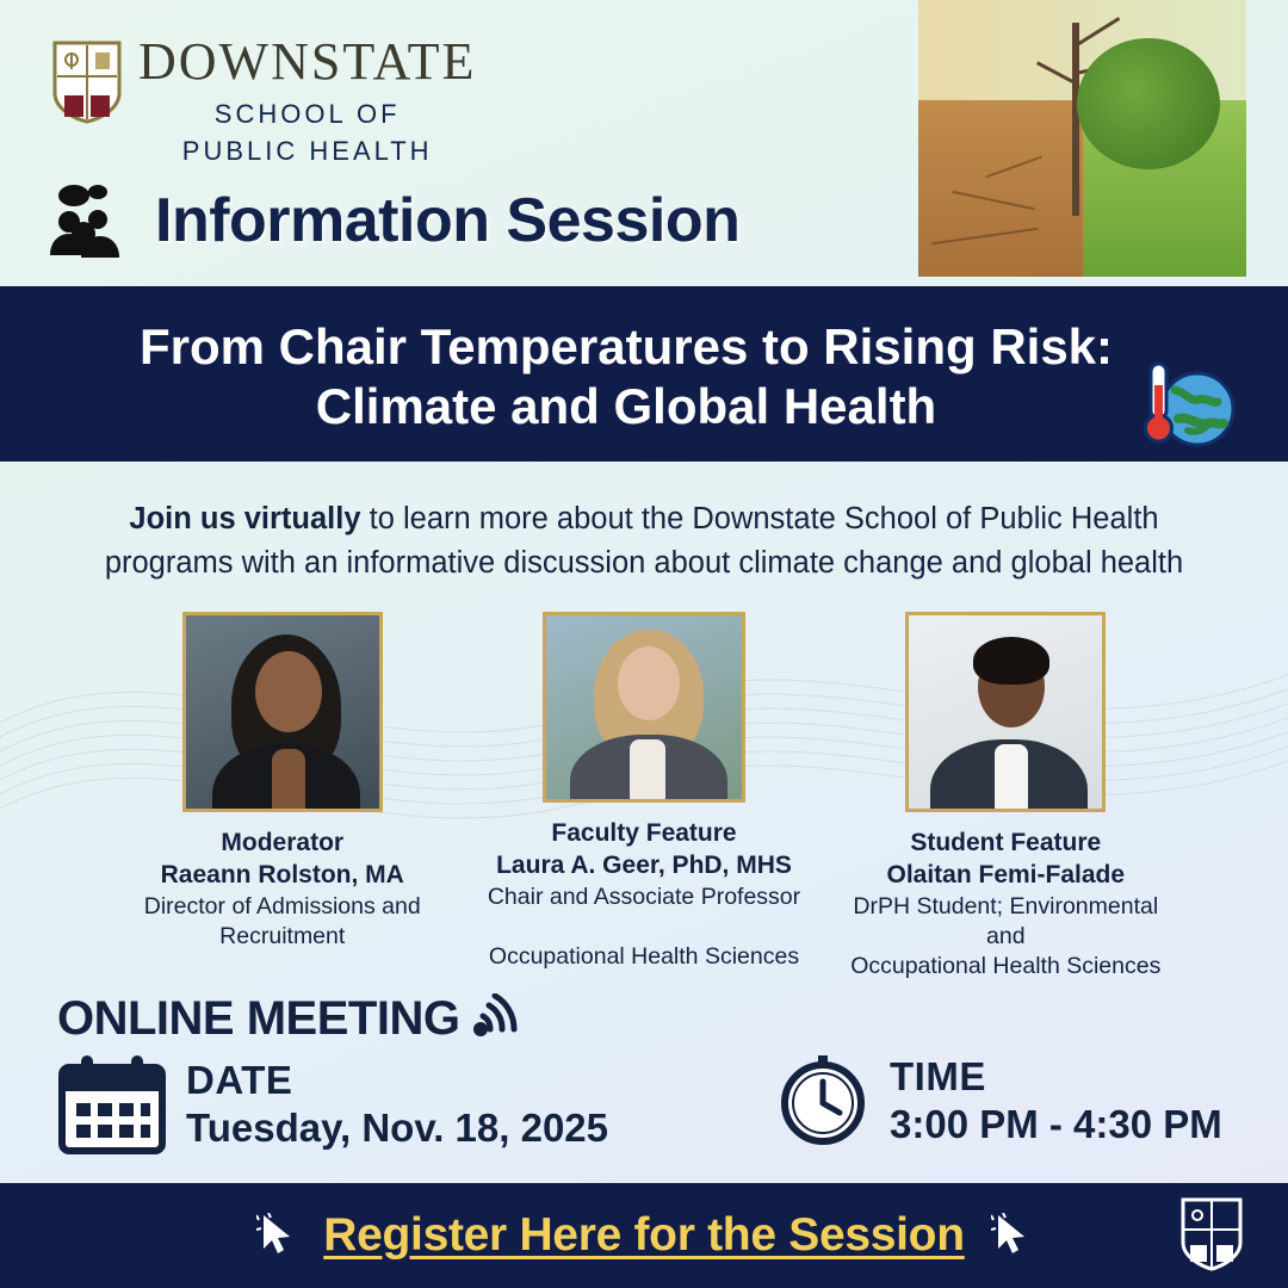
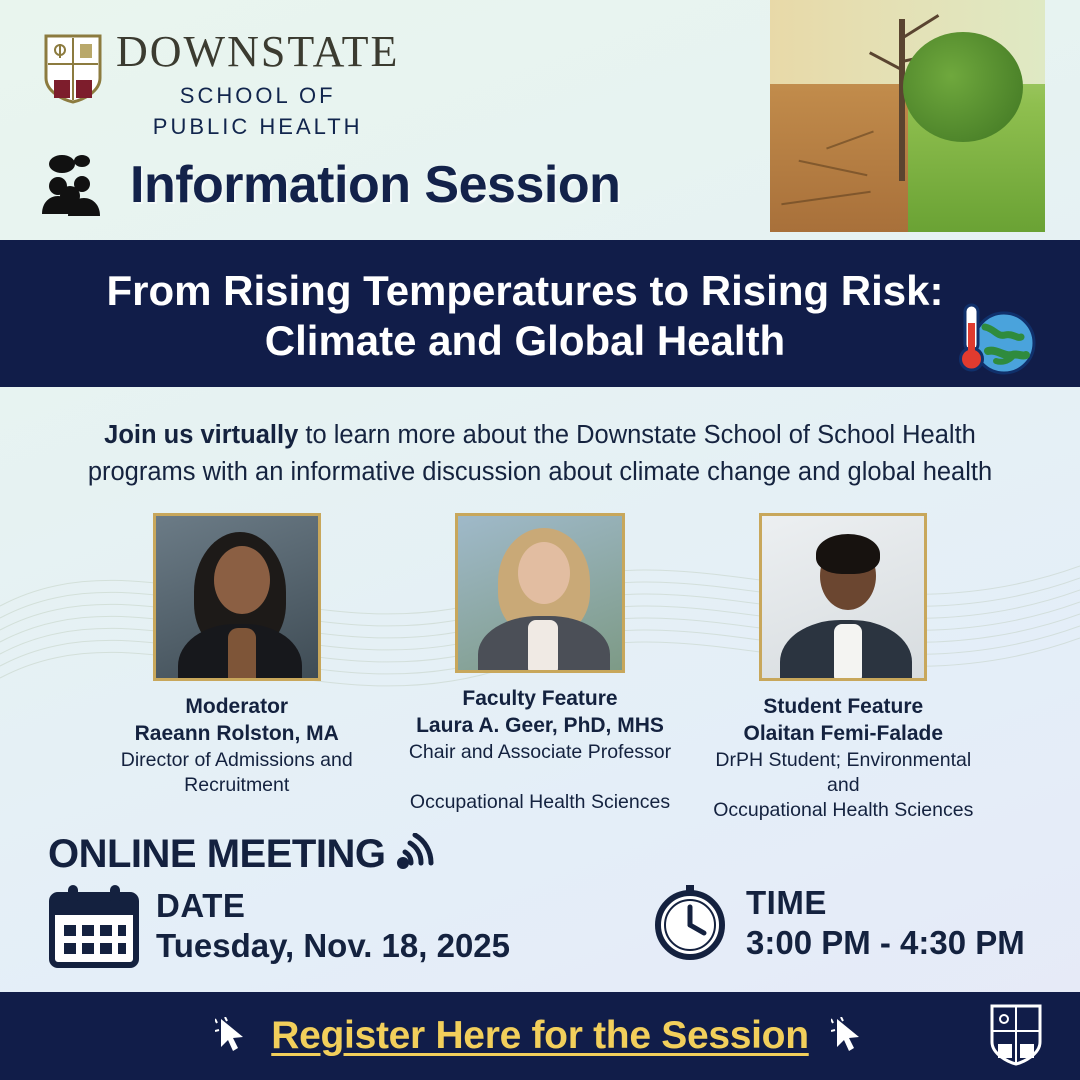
  DOWNSTATE
  SCHOOL OF
  PUBLIC HEALTH
  Information Session
- From Chair Temperatures to Rising Risk:
+ From Rising Temperatures to Rising Risk:
  Climate and Global Health
- Join us virtually to learn more about the Downstate School of Public Health
+ Join us virtually to learn more about the Downstate School of School Health
  programs with an informative discussion about climate change and global health
  Moderator
  Raeann Rolston, MA
  Director of Admissions and
  Recruitment
  Faculty Feature
  Laura A. Geer, PhD, MHS
  Chair and Associate Professor
  Occupational Health Sciences
  Student Feature
  Olaitan Femi-Falade
  DrPH Student; Environmental and
  Occupational Health Sciences
  ONLINE MEETING
  DATE
  Tuesday, Nov. 18, 2025
  TIME
  3:00 PM - 4:30 PM
  Register Here for the Session
